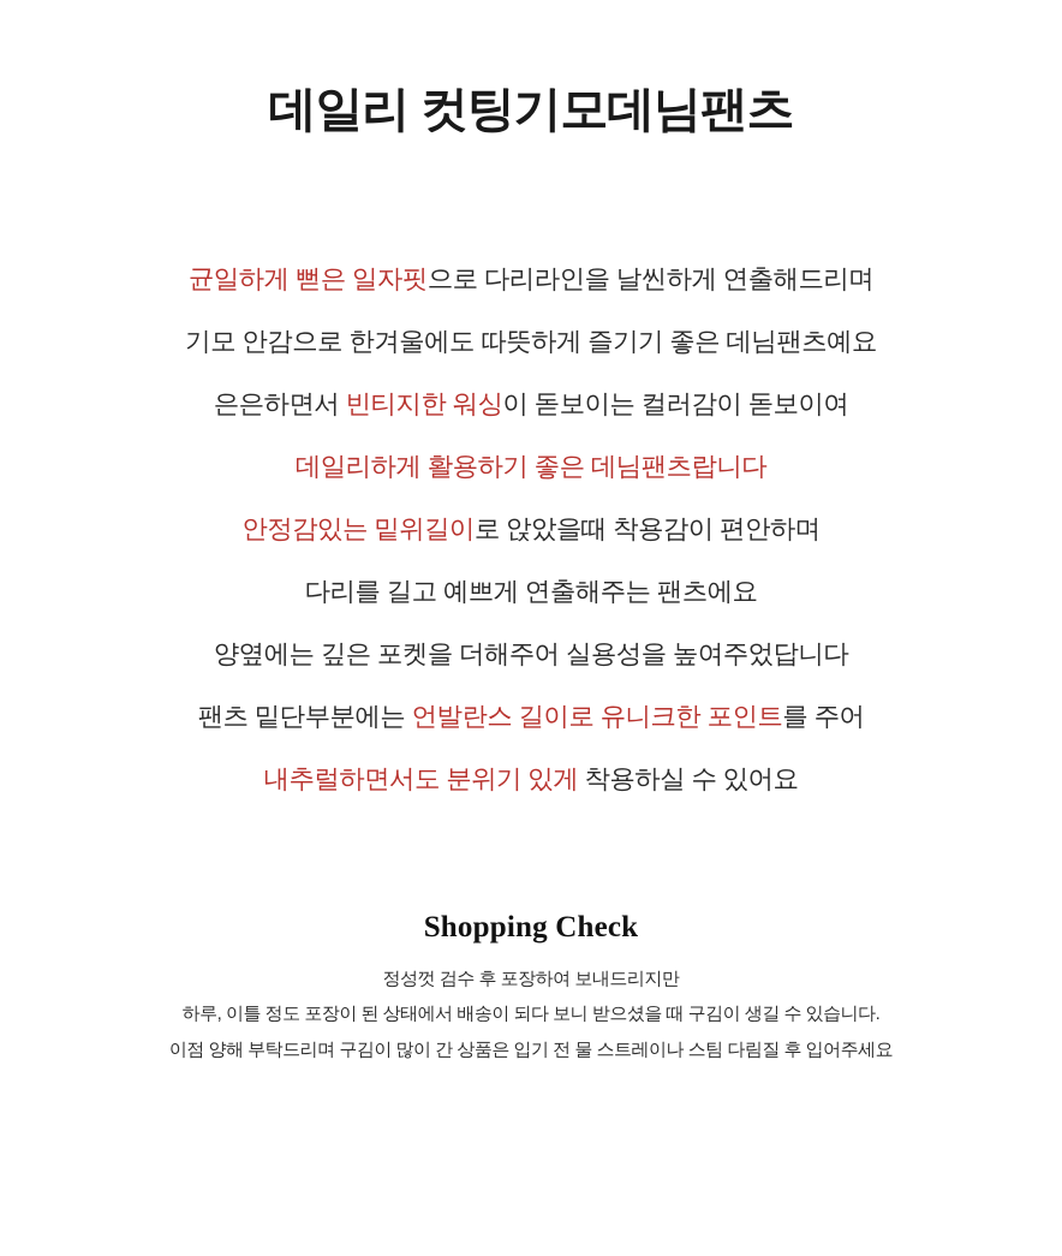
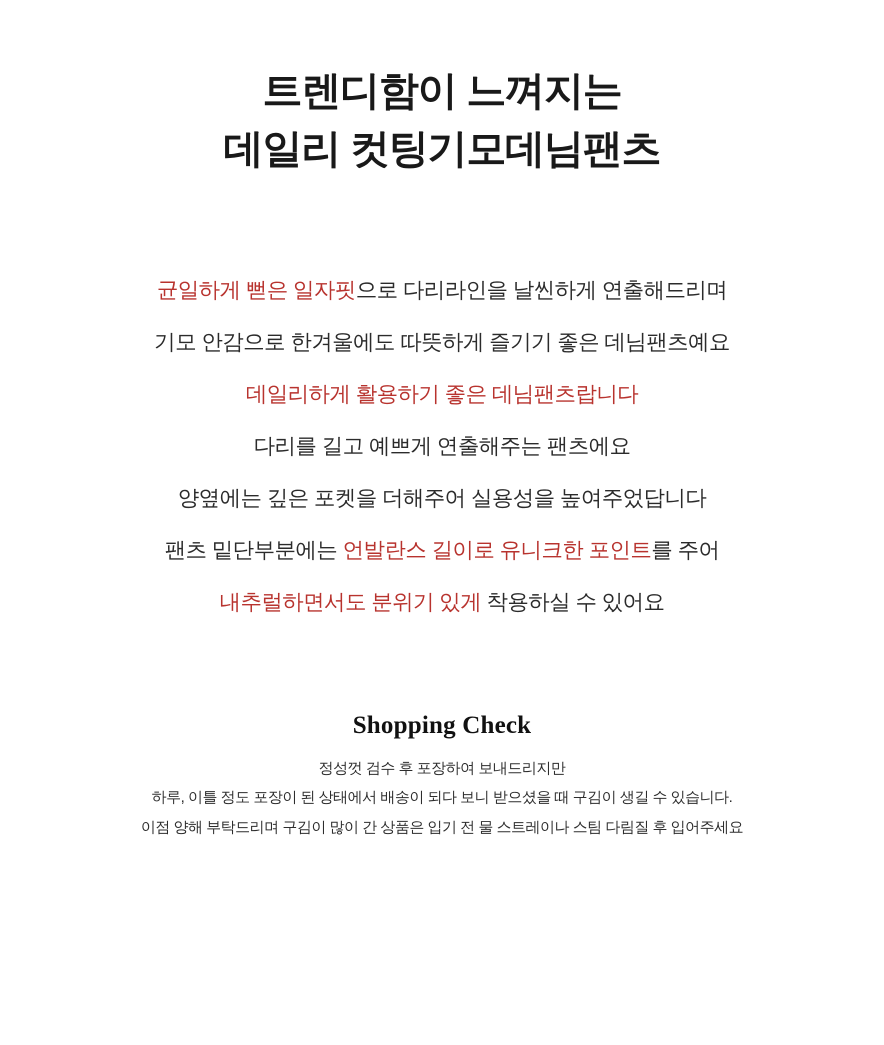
+ 트렌디함이 느껴지는
  데일리 컷팅기모데님팬츠
  균일하게 뻗은 일자핏으로 다리라인을 날씬하게 연출해드리며
  기모 안감으로 한겨울에도 따뜻하게 즐기기 좋은 데님팬츠예요
- 은은하면서 빈티지한 워싱이 돋보이는 컬러감이 돋보이여
  데일리하게 활용하기 좋은 데님팬츠랍니다
- 안정감있는 밑위길이로 앉았을때 착용감이 편안하며
  다리를 길고 예쁘게 연출해주는 팬츠에요
  양옆에는 깊은 포켓을 더해주어 실용성을 높여주었답니다
  팬츠 밑단부분에는 언발란스 길이로 유니크한 포인트를 주어
  내추럴하면서도 분위기 있게 착용하실 수 있어요
  Shopping Check
  정성껏 검수 후 포장하여 보내드리지만
  하루, 이틀 정도 포장이 된 상태에서 배송이 되다 보니 받으셨을 때 구김이 생길 수 있습니다.
  이점 양해 부탁드리며 구김이 많이 간 상품은 입기 전 물 스트레이나 스팀 다림질 후 입어주세요
